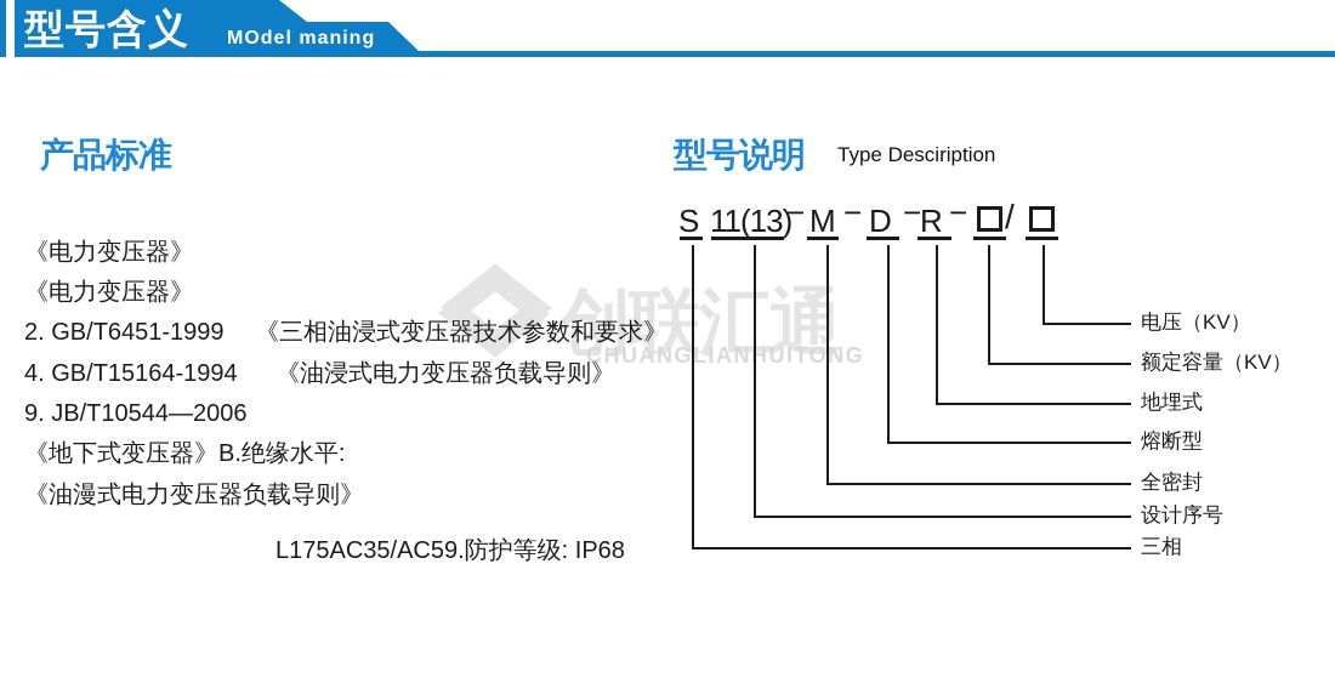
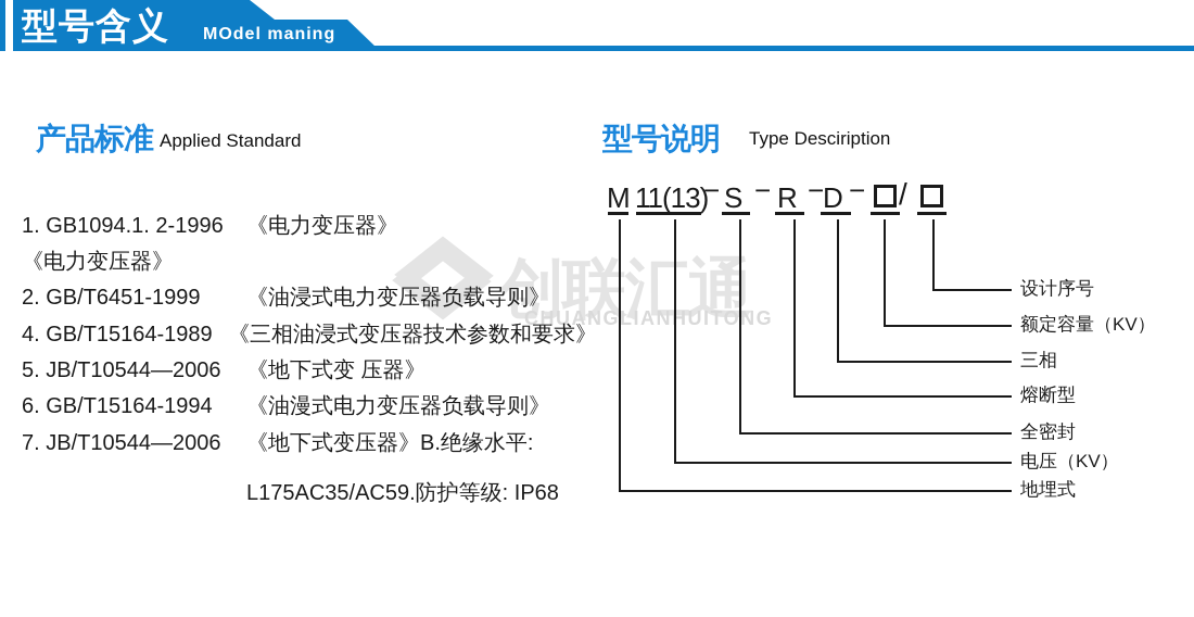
  创联汇通
  CHUANGLIANHUITONG
  型号含义
  MOdel maning
  产品标准
+ Applied Standard
+ 1. GB1094.1. 2-1996
  《电力变压器》
  《电力变压器》
  2. GB/T6451-1999
- 《三相油浸式变压器技术参数和要求》
+ 《油浸式电力变压器负载导则》
- 4. GB/T15164-1994
+ 4. GB/T15164-1989
- 《油浸式电力变压器负载导则》
+ 《三相油浸式变压器技术参数和要求》
- 9. JB/T10544—2006
+ 5. JB/T10544—2006
+ 《地下式变 压器》
+ 6. GB/T15164-1994
- 《地下式变压器》B.绝缘水平:
+ 《油漫式电力变压器负载导则》
+ 7. JB/T10544—2006
- 《油漫式电力变压器负载导则》
+ 《地下式变压器》B.绝缘水平:
  L175AC35/AC59.防护等级: IP68
  型号说明
  Type Desciription
- S
+ M
  11(13)
  −
- M
+ S
  −
- D
+ R
  −
- R
+ D
  −
  /
- 电压（KV）
+ 设计序号
  额定容量（KV）
- 地埋式
+ 三相
  熔断型
  全密封
- 设计序号
+ 电压（KV）
- 三相
+ 地埋式
